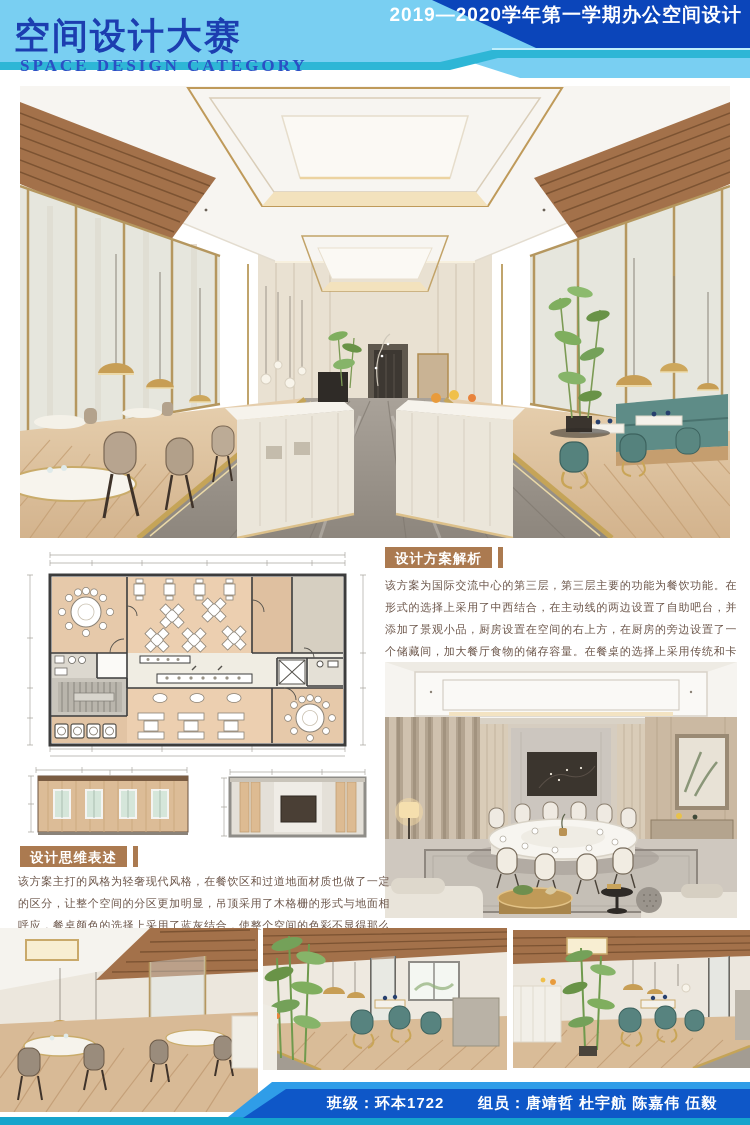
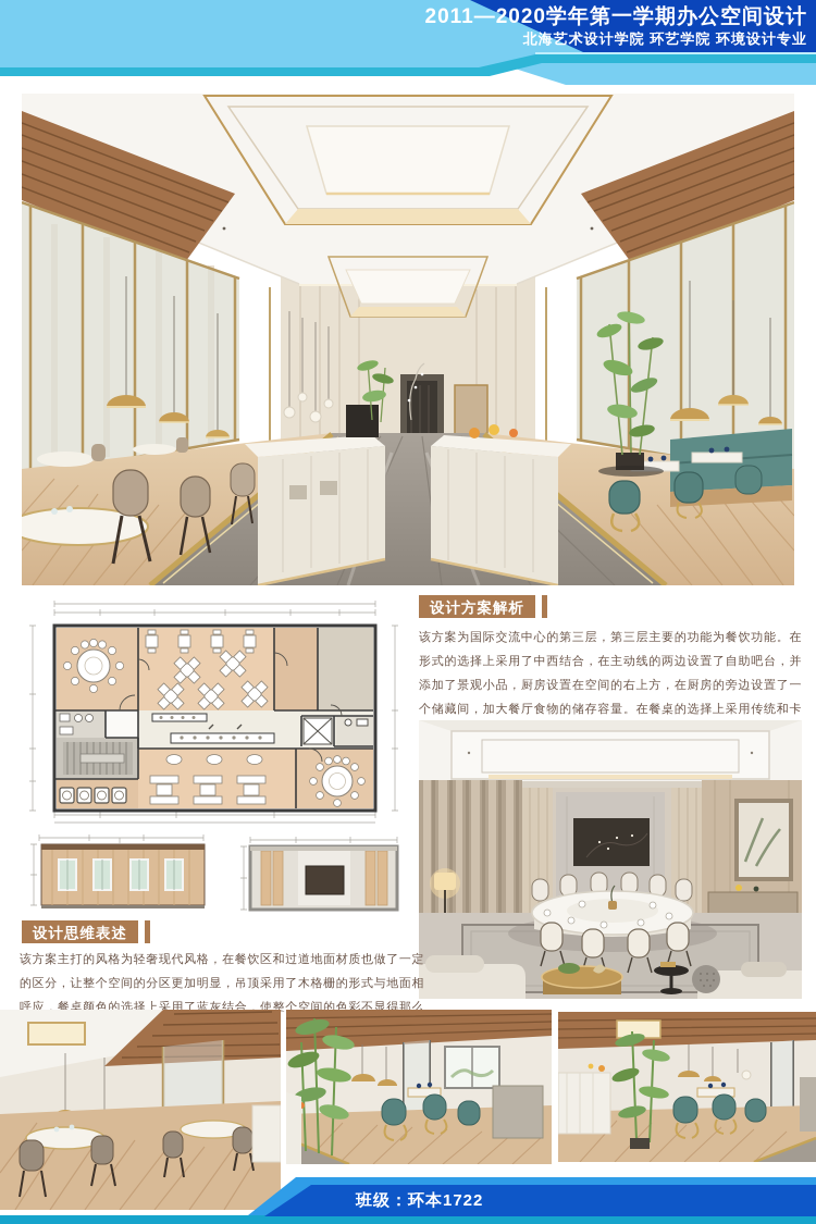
- 空间设计大赛
- SPACE DESIGN CATEGORY
- 2019—2020学年第一学期办公空间设计
+ 2011—2020学年第一学期办公空间设计
+ 北海艺术设计学院 环艺学院 环境设计专业
  设计方案解析
  该方案为国际交流中心的第三层，第三层主要的功能为餐饮功能。在形式的选择上采用了中西结合，在主动线的两边设置了自助吧台，并添加了景观小品，厨房设置在空间的右上方，在厨房的旁边设置了一个储藏间，加大餐厅食物的储存容量。在餐桌的选择上采用传统和卡
  设计思维表述
  该方案主打的风格为轻奢现代风格，在餐饮区和过道地面材质也做了一定的区分，让整个空间的分区更加明显，吊顶采用了木格栅的形式与地面相呼应，餐桌颜色的选择上采用了蓝灰结合，使整个空间的色彩不显得那么
  班级：环本1722
- 组员：唐靖哲 杜宇航 陈嘉伟 伍毅
